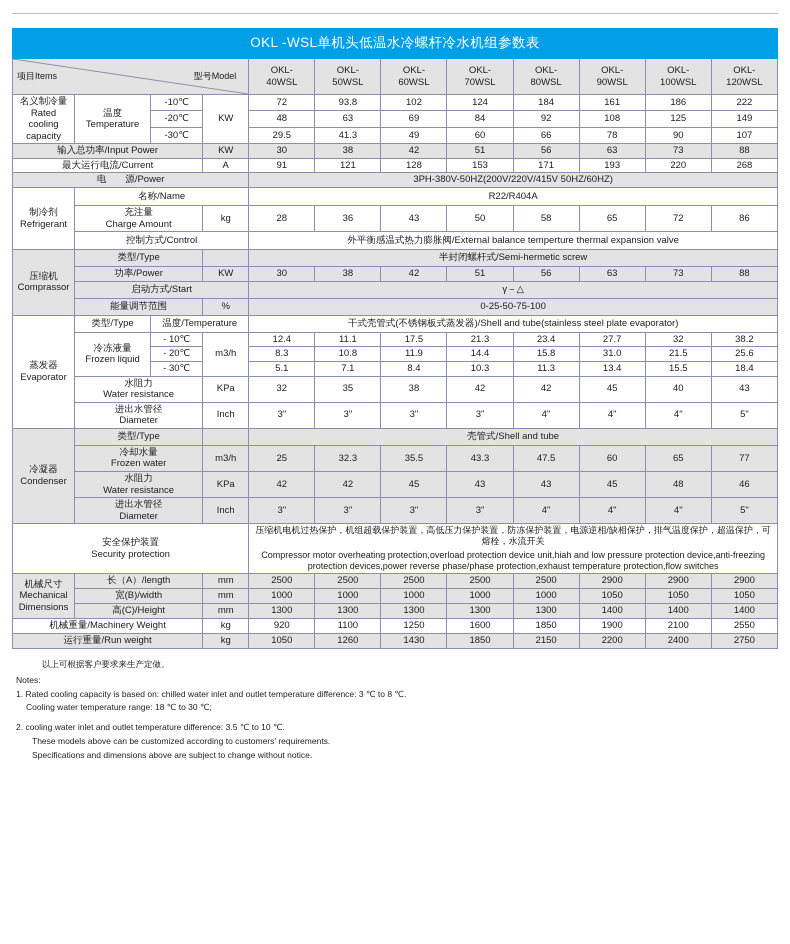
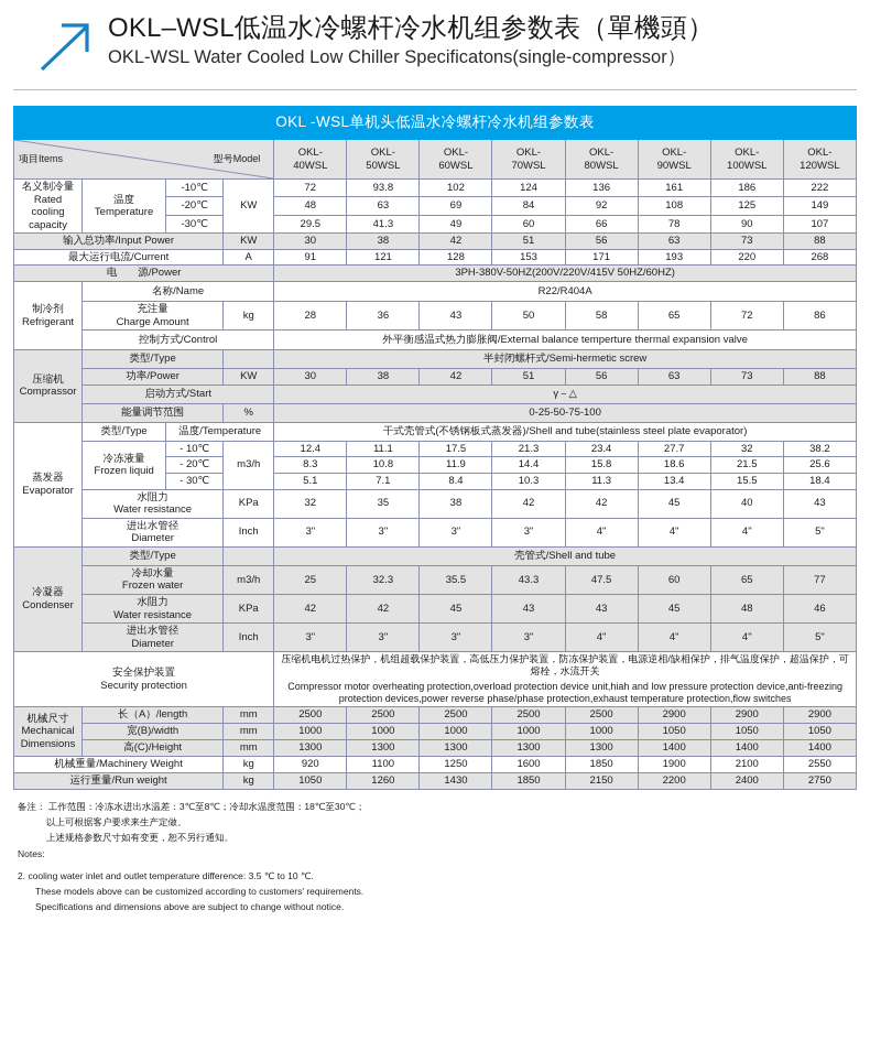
+ OKL–WSL低温水冷螺杆冷水机组参数表（單機頭）
+ OKL-WSL Water Cooled Low Chiller Specificatons(single-compressor）
  OKL -WSL单机头低温水冷螺杆冷水机组参数表
  项目Items 型号Model	OKL-40WSL	OKL-50WSL	OKL-60WSL	OKL-70WSL	OKL-80WSL	OKL-90WSL	OKL-100WSL	OKL-120WSL
- 名义制冷量 Rated cooling capacity	温度 Temperature	-10℃	KW	72	93.8	102	124	184	161	186	222
+ 名义制冷量 Rated cooling capacity	温度 Temperature	-10℃	KW	72	93.8	102	124	136	161	186	222
  -20℃	48	63	69	84	92	108	125	149
  -30℃	29.5	41.3	49	60	66	78	90	107
  输入总功率/Input Power	KW	30	38	42	51	56	63	73	88
  最大运行电流/Current	A	91	121	128	153	171	193	220	268
  电 源/Power	3PH-380V-50HZ(200V/220V/415V 50HZ/60HZ)
  制冷剂 Refrigerant	名称/Name	R22/R404A
  充注量 Charge Amount	kg	28	36	43	50	58	65	72	86
  控制方式/Control	外平衡感温式热力膨胀阀/External balance temperture thermal expansion valve
  压缩机 Comprassor	类型/Type		半封闭螺杆式/Semi-hermetic screw
  功率/Power	KW	30	38	42	51	56	63	73	88
  启动方式/Start	γ－△
  能量调节范围	%	0-25-50-75-100
  蒸发器 Evaporator	类型/Type	温度/Temperature	干式壳管式(不锈钢板式蒸发器)/Shell and tube(stainless steel plate evaporator)
  冷冻液量 Frozen liquid	- 10℃	m3/h	12.4	11.1	17.5	21.3	23.4	27.7	32	38.2
- - 20℃	8.3	10.8	11.9	14.4	15.8	31.0	21.5	25.6
+ - 20℃	8.3	10.8	11.9	14.4	15.8	18.6	21.5	25.6
  - 30℃	5.1	7.1	8.4	10.3	11.3	13.4	15.5	18.4
  水阻力 Water resistance	KPa	32	35	38	42	42	45	40	43
  进出水管径 Diameter	Inch	3"	3"	3"	3"	4"	4"	4"	5"
  冷凝器 Condenser	类型/Type		壳管式/Shell and tube
  冷却水量 Frozen water	m3/h	25	32.3	35.5	43.3	47.5	60	65	77
  水阻力 Water resistance	KPa	42	42	45	43	43	45	48	46
  进出水管径 Diameter	Inch	3"	3"	3"	3"	4"	4"	4"	5"
  安全保护装置 Security protection	压缩机电机过热保护，机组超载保护装置，高低压力保护装置，防冻保护装置，电源逆相/缺相保护，排气温度保护，超温保护，可熔栓，水流开关 Compressor motor overheating protection,overload protection device unit,hiah and low pressure protection device,anti-freezing protection devices,power reverse phase/phase protection,exhaust temperature protection,flow switches
  机械尺寸 Mechanical Dimensions	长（A）/length	mm	2500	2500	2500	2500	2500	2900	2900	2900
  宽(B)/width	mm	1000	1000	1000	1000	1000	1050	1050	1050
  高(C)/Height	mm	1300	1300	1300	1300	1300	1400	1400	1400
  机械重量/Machinery Weight	kg	920	1100	1250	1600	1850	1900	2100	2550
  运行重量/Run weight	kg	1050	1260	1430	1850	2150	2200	2400	2750
+ 备注： 工作范围：冷冻水进出水温差：3℃至8℃；冷却水温度范围：18℃至30℃；
  以上可根据客户要求来生产定做。
+ 上述规格参数尺寸如有变更，恕不另行通知。
  Notes:
- 1. Rated cooling capacity is based on: chilled water inlet and outlet temperature difference: 3 ℃ to 8 ℃.
- Cooling water temperature range: 18 ℃ to 30 ℃;
  2. cooling water inlet and outlet temperature difference: 3.5 ℃ to 10 ℃.
  These models above can be customized according to customers′ requirements.
  Specifications and dimensions above are subject to change without notice.
